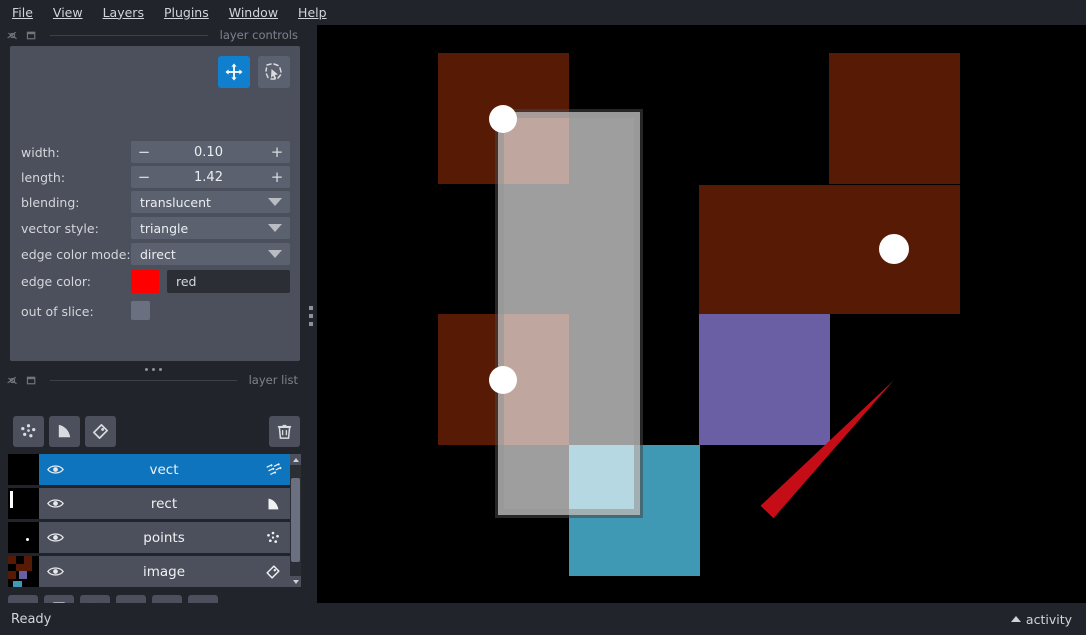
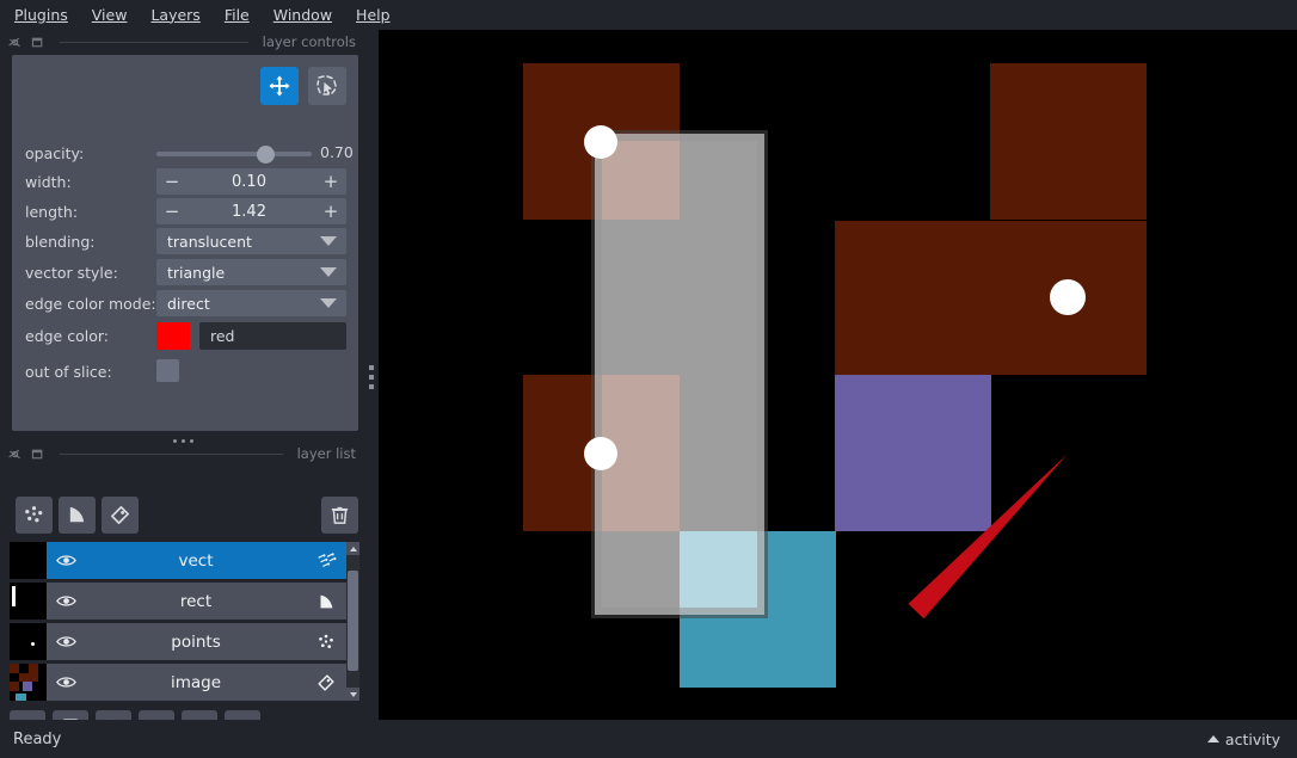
- File
+ Plugins
  View
  Layers
- Plugins
+ File
  Window
  Help
  layer controls
+ opacity:
+ 0.70
  width:
  −
  0.10
  +
  length:
  −
  1.42
  +
  blending:
  translucent
  vector style:
  triangle
  edge color mode:
  direct
  edge color:
  red
  out of slice:
  layer list
  vect
  rect
  points
  image
  Ready
  activity
